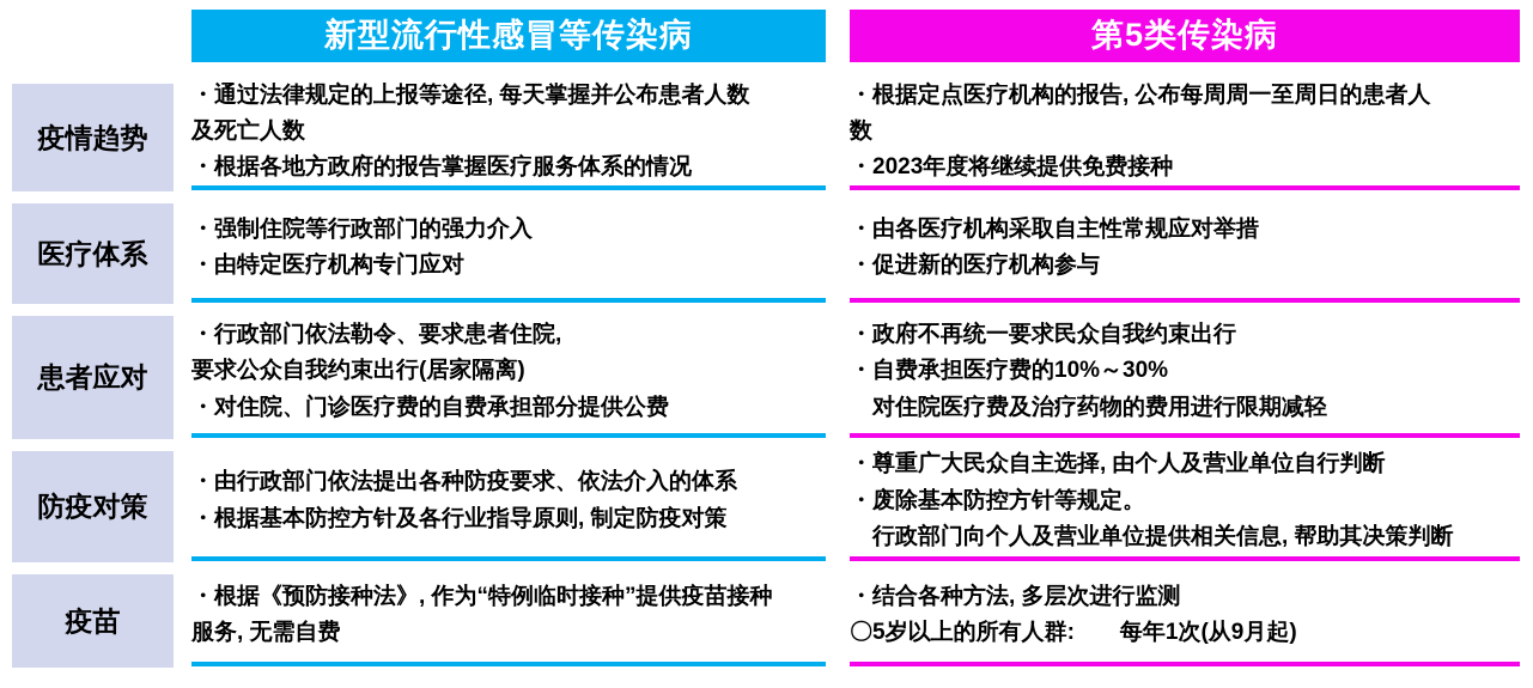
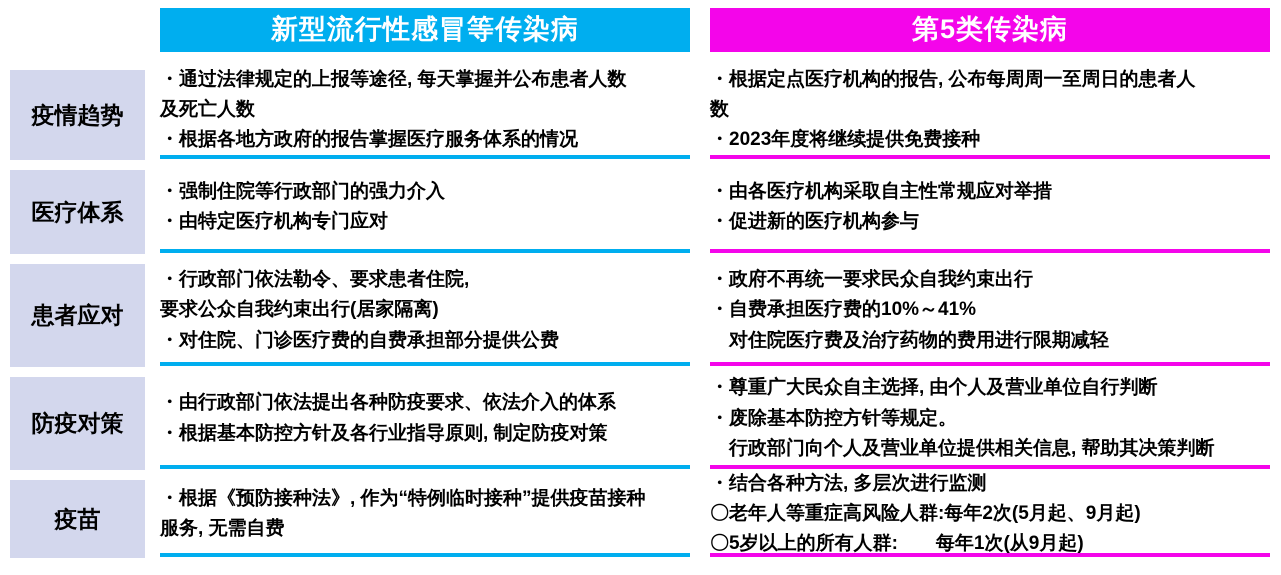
  新型流行性感冒等传染病
  第5类传染病
  疫情趋势
  ・通过法律规定的上报等途径, 每天掌握并公布患者人数
  及死亡人数
  ・根据各地方政府的报告掌握医疗服务体系的情况
  ・根据定点医疗机构的报告, 公布每周周一至周日的患者人
  数
  ・2023年度将继续提供免费接种
  医疗体系
  ・强制住院等行政部门的强力介入
  ・由特定医疗机构专门应对
  ・由各医疗机构采取自主性常规应对举措
  ・促进新的医疗机构参与
  患者应对
  ・行政部门依法勒令、要求患者住院,
  要求公众自我约束出行(居家隔离)
  ・对住院、门诊医疗费的自费承担部分提供公费
  ・政府不再统一要求民众自我约束出行
- ・自费承担医疗费的10%～30%
+ ・自费承担医疗费的10%～41%
  对住院医疗费及治疗药物的费用进行限期减轻
  防疫对策
  ・由行政部门依法提出各种防疫要求、依法介入的体系
  ・根据基本防控方针及各行业指导原则, 制定防疫对策
  ・尊重广大民众自主选择, 由个人及营业单位自行判断
  ・废除基本防控方针等规定。
  行政部门向个人及营业单位提供相关信息, 帮助其决策判断
  疫苗
  ・根据《预防接种法》, 作为“特例临时接种”提供疫苗接种
  服务, 无需自费
  ・结合各种方法, 多层次进行监测
+ 〇老年人等重症高风险人群:每年2次(5月起、9月起)
  〇5岁以上的所有人群: 每年1次(从9月起)
